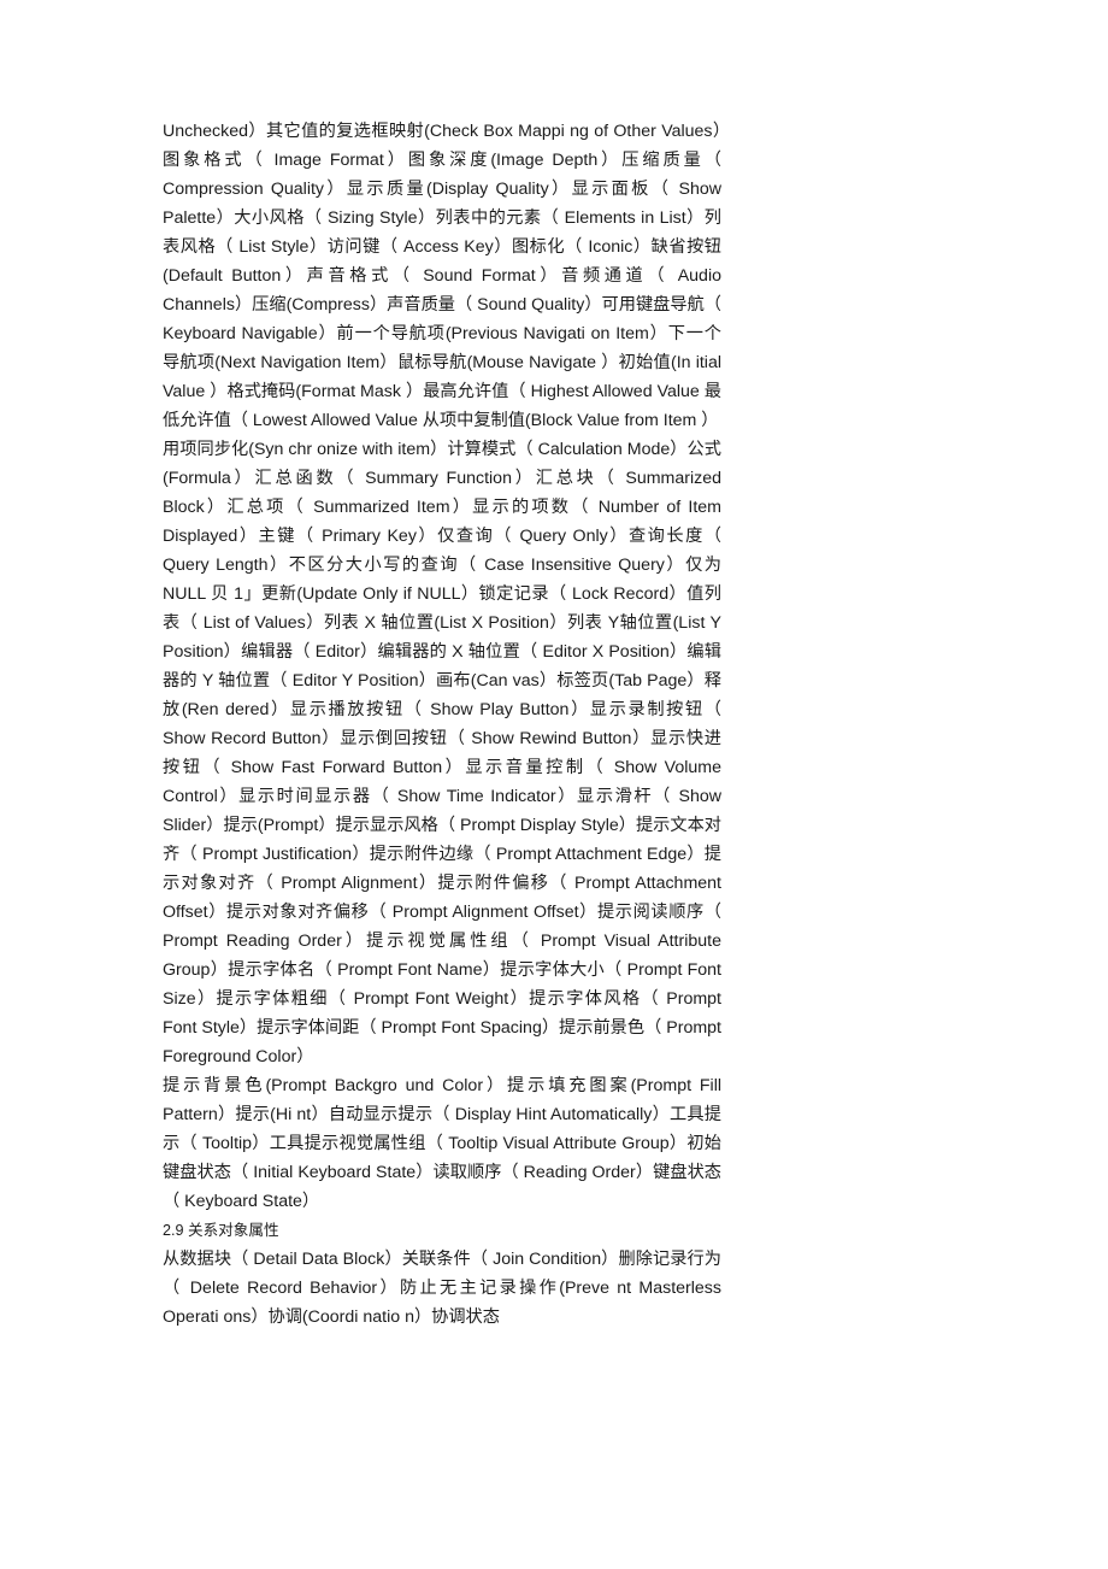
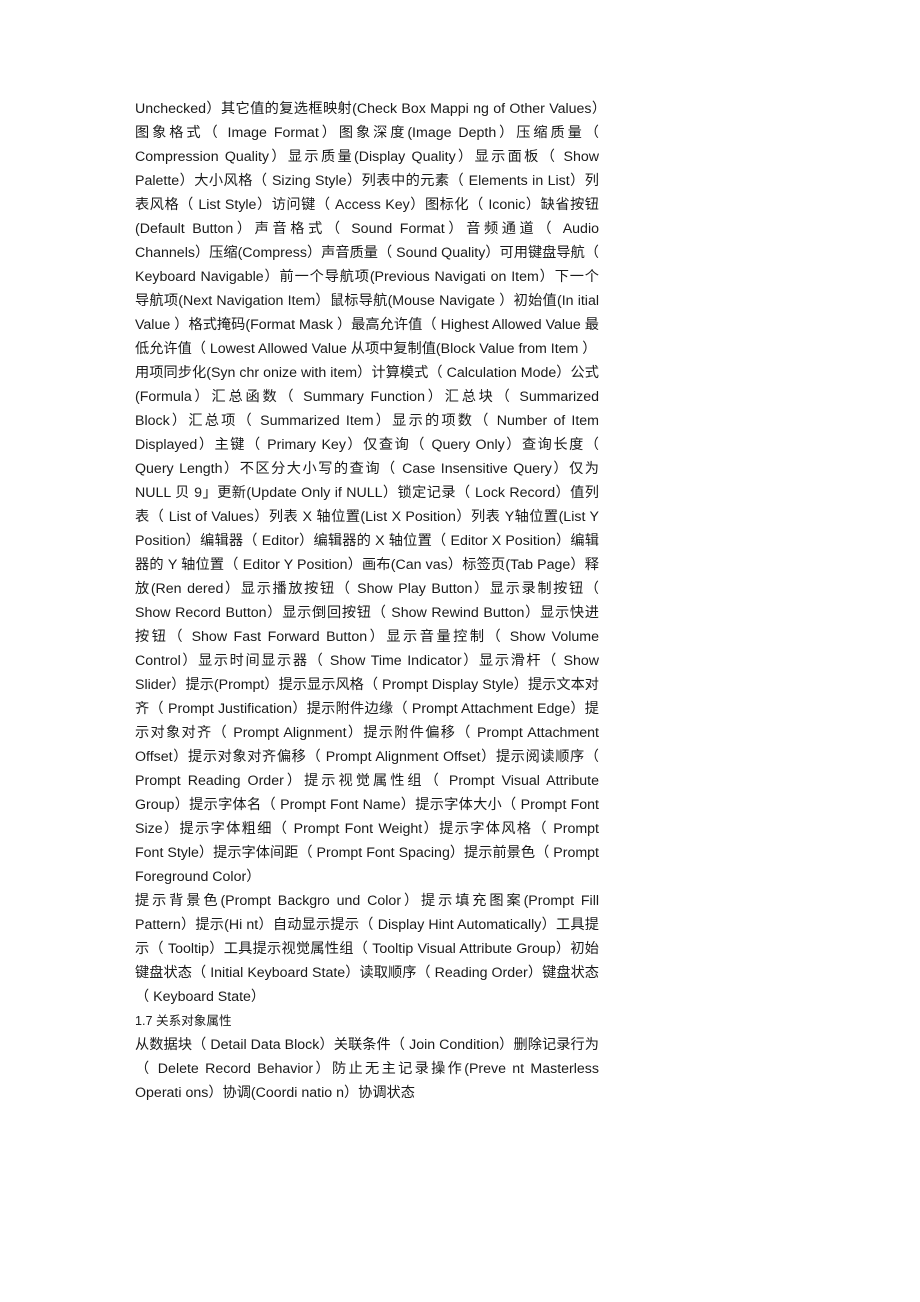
  Unchecked）其它值的复选框映射(Check Box Mappi ng of Other Values）图象格式（ Image Format）图象深度(Image Depth）压缩质量（ Compression Quality）显示质量(Display Quality）显示面板（ Show Palette）大小风格（ Sizing Style）列表中的元素（ Elements in List）列表风格（ List Style）访问键（ Access Key）图标化（ Iconic）缺省按钮(Default Button）声音格式（ Sound Format）音频通道（ Audio Channels）压缩(Compress）声音质量（ Sound Quality）可用键盘导航（ Keyboard Navigable）前一个导航项(Previous Navigati on Item）下一个导航项(Next Navigation Item）鼠标导航(Mouse Navigate ）初始值(In itial Value ）格式掩码(Format Mask ）最高允许值（ Highest Allowed Value 最低允许值（ Lowest Allowed Value 从项中复制值(Block Value from Item ）
- 用项同步化(Syn chr onize with item）计算模式（ Calculation Mode）公式(Formula）汇总函数（ Summary Function）汇总块（ Summarized Block）汇总项（ Summarized Item）显示的项数（ Number of Item Displayed）主键（ Primary Key）仅查询（ Query Only）查询长度（ Query Length）不区分大小写的查询（ Case Insensitive Query）仅为 NULL 贝 1」更新(Update Only if NULL）锁定记录（ Lock Record）值列表（ List of Values）列表 X 轴位置(List X Position）列表 Y轴位置(List Y Position）编辑器（ Editor）编辑器的 X 轴位置（ Editor X Position）编辑器的 Y 轴位置（ Editor Y Position）画布(Can vas）标签页(Tab Page）释放(Ren dered）显示播放按钮（ Show Play Button）显示录制按钮（ Show Record Button）显示倒回按钮（ Show Rewind Button）显示快进按钮（ Show Fast Forward Button）显示音量控制（ Show Volume Control）显示时间显示器（ Show Time Indicator）显示滑杆（ Show Slider）提示(Prompt）提示显示风格（ Prompt Display Style）提示文本对齐（ Prompt Justification）提示附件边缘（ Prompt Attachment Edge）提示对象对齐（ Prompt Alignment）提示附件偏移（ Prompt Attachment Offset）提示对象对齐偏移（ Prompt Alignment Offset）提示阅读顺序（ Prompt Reading Order）提示视觉属性组（ Prompt Visual Attribute Group）提示字体名（ Prompt Font Name）提示字体大小（ Prompt Font Size）提示字体粗细（ Prompt Font Weight）提示字体风格（ Prompt Font Style）提示字体间距（ Prompt Font Spacing）提示前景色（ Prompt Foreground Color）
+ 用项同步化(Syn chr onize with item）计算模式（ Calculation Mode）公式(Formula）汇总函数（ Summary Function）汇总块（ Summarized Block）汇总项（ Summarized Item）显示的项数（ Number of Item Displayed）主键（ Primary Key）仅查询（ Query Only）查询长度（ Query Length）不区分大小写的查询（ Case Insensitive Query）仅为 NULL 贝 9」更新(Update Only if NULL）锁定记录（ Lock Record）值列表（ List of Values）列表 X 轴位置(List X Position）列表 Y轴位置(List Y Position）编辑器（ Editor）编辑器的 X 轴位置（ Editor X Position）编辑器的 Y 轴位置（ Editor Y Position）画布(Can vas）标签页(Tab Page）释放(Ren dered）显示播放按钮（ Show Play Button）显示录制按钮（ Show Record Button）显示倒回按钮（ Show Rewind Button）显示快进按钮（ Show Fast Forward Button）显示音量控制（ Show Volume Control）显示时间显示器（ Show Time Indicator）显示滑杆（ Show Slider）提示(Prompt）提示显示风格（ Prompt Display Style）提示文本对齐（ Prompt Justification）提示附件边缘（ Prompt Attachment Edge）提示对象对齐（ Prompt Alignment）提示附件偏移（ Prompt Attachment Offset）提示对象对齐偏移（ Prompt Alignment Offset）提示阅读顺序（ Prompt Reading Order）提示视觉属性组（ Prompt Visual Attribute Group）提示字体名（ Prompt Font Name）提示字体大小（ Prompt Font Size）提示字体粗细（ Prompt Font Weight）提示字体风格（ Prompt Font Style）提示字体间距（ Prompt Font Spacing）提示前景色（ Prompt Foreground Color）
  提示背景色(Prompt Backgro und Color）提示填充图案(Prompt Fill Pattern）提示(Hi nt）自动显示提示（ Display Hint Automatically）工具提示（ Tooltip）工具提示视觉属性组（ Tooltip Visual Attribute Group）初始键盘状态（ Initial Keyboard State）读取顺序（ Reading Order）键盘状态（ Keyboard State）
- 2.9 关系对象属性
+ 1.7 关系对象属性
  从数据块（ Detail Data Block）关联条件（ Join Condition）删除记录行为（ Delete Record Behavior）防止无主记录操作(Preve nt Masterless Operati ons）协调(Coordi natio n）协调状态
